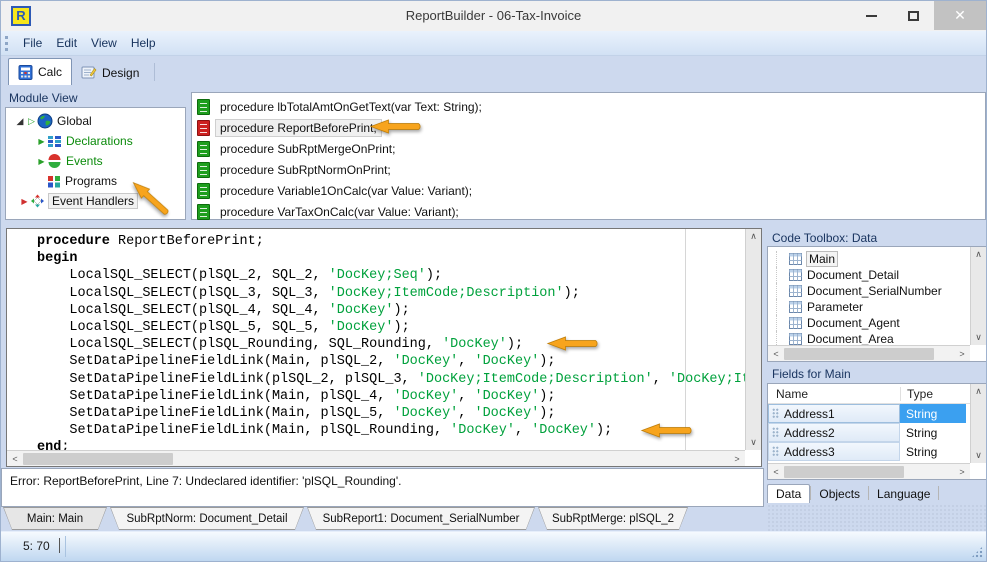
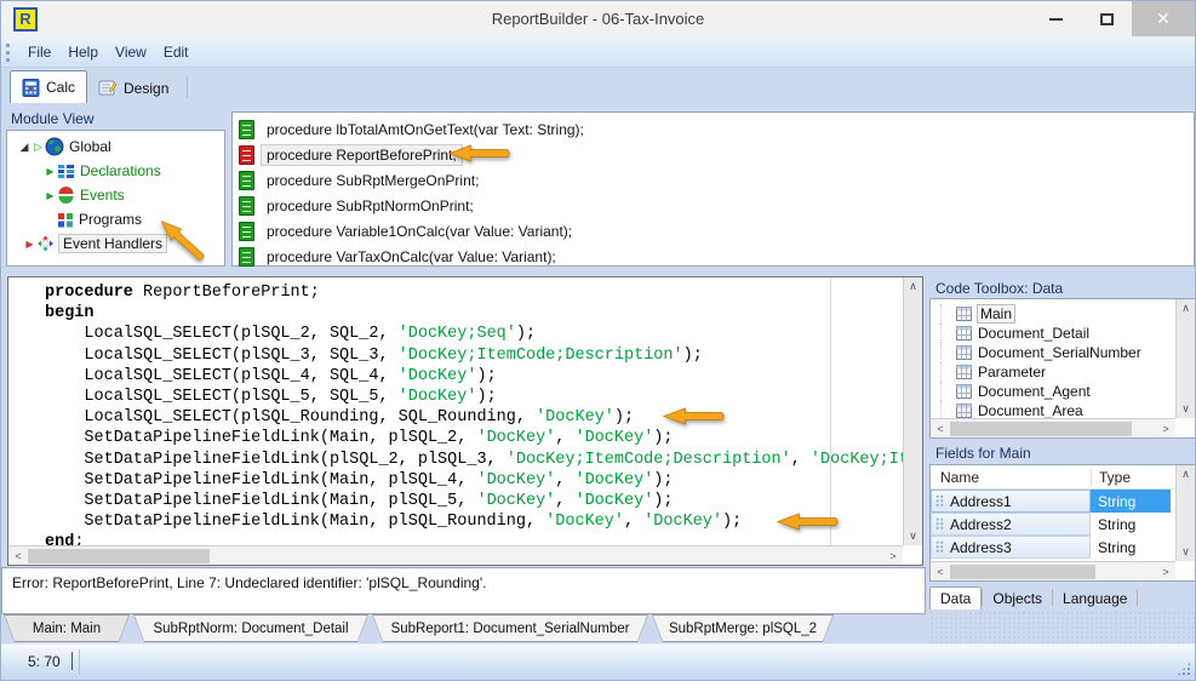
  R
  ReportBuilder - 06-Tax-Invoice
  ✕
  File
- Edit
+ Help
  View
- Help
+ Edit
  Calc
  Design
  Module View
  ◢
  ▷
  Global
  ▶
  Declarations
  ▶
  Events
  Programs
  ▶
  Event Handlers
  procedure lbTotalAmtOnGetText(var Text: String);
  procedure ReportBeforePrint
  procedure SubRptMergeOnPrint;
  procedure SubRptNormOnPrint;
  procedure Variable1OnCalc(var Value: Variant);
  procedure VarTaxOnCalc(var Value: Variant);
  procedure ReportBeforePrint;
  begin
  LocalSQL_SELECT(plSQL_2, SQL_2, 'DocKey;Seq');
  LocalSQL_SELECT(plSQL_3, SQL_3, 'DocKey;ItemCode;Description');
  LocalSQL_SELECT(plSQL_4, SQL_4, 'DocKey');
  LocalSQL_SELECT(plSQL_5, SQL_5, 'DocKey');
  LocalSQL_SELECT(plSQL_Rounding, SQL_Rounding, 'DocKey');
  SetDataPipelineFieldLink(Main, plSQL_2, 'DocKey', 'DocKey');
  SetDataPipelineFieldLink(plSQL_2, plSQL_3, 'DocKey;ItemCode;Description', 'DocKey;I
  SetDataPipelineFieldLink(Main, plSQL_4, 'DocKey', 'DocKey');
  SetDataPipelineFieldLink(Main, plSQL_5, 'DocKey', 'DocKey');
  SetDataPipelineFieldLink(Main, plSQL_Rounding, 'DocKey', 'DocKey');
  end;
  ∧
  ∨
  <
  >
  Code Toolbox: Data
  Main
  Document_Detail
  Document_SerialNumber
  Parameter
  Document_Agent
  Document_Area
  ∧
  ∨
  <
  >
  Fields for Main
  Name
  Type
  Address1
  String
  Address2
  String
  Address3
  String
  ∧
  ∨
  <
  >
  Data
  Objects
  Language
  Error: ReportBeforePrint, Line 7: Undeclared identifier: 'plSQL_Rounding'.
  Main: Main
  SubRptNorm: Document_Detail
  SubReport1: Document_SerialNumber
  SubRptMerge: plSQL_2
  5: 70
